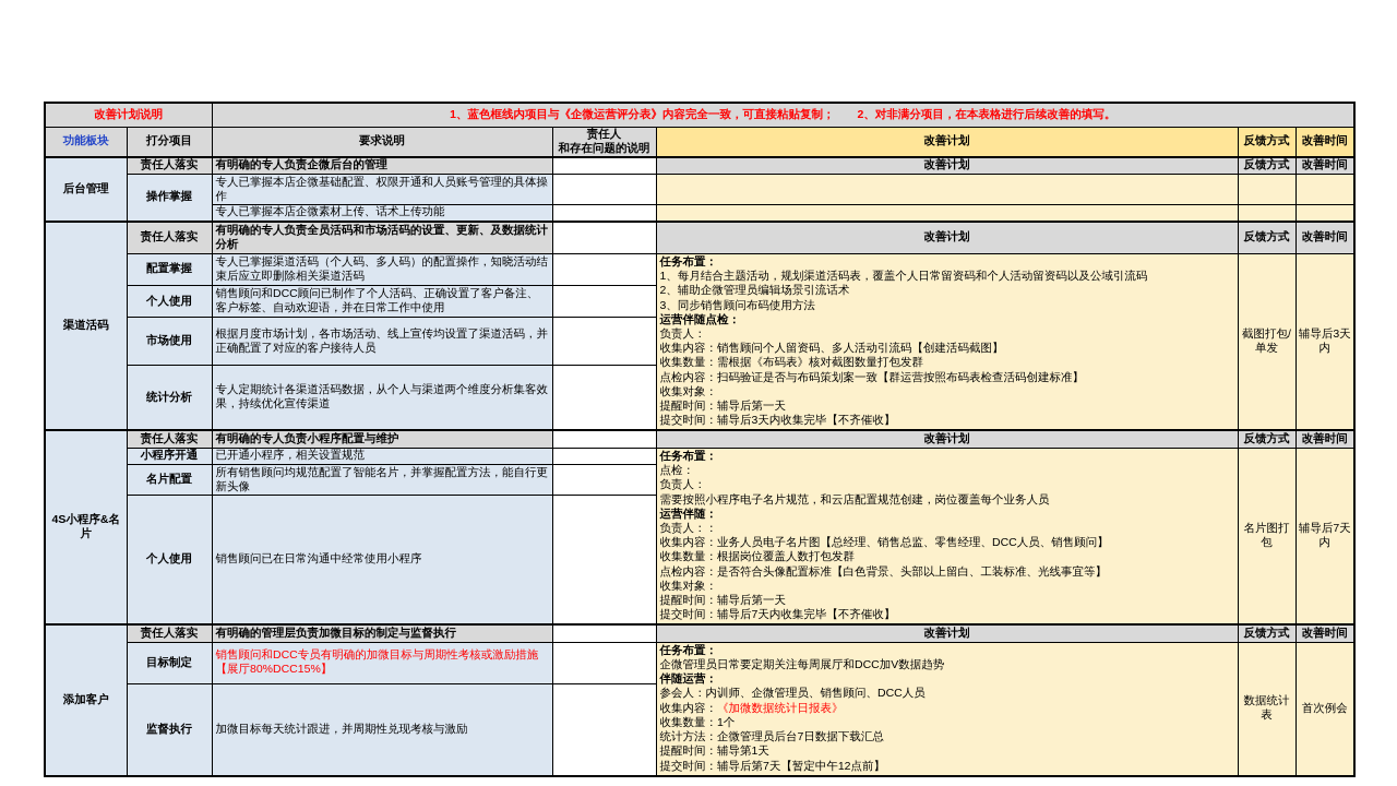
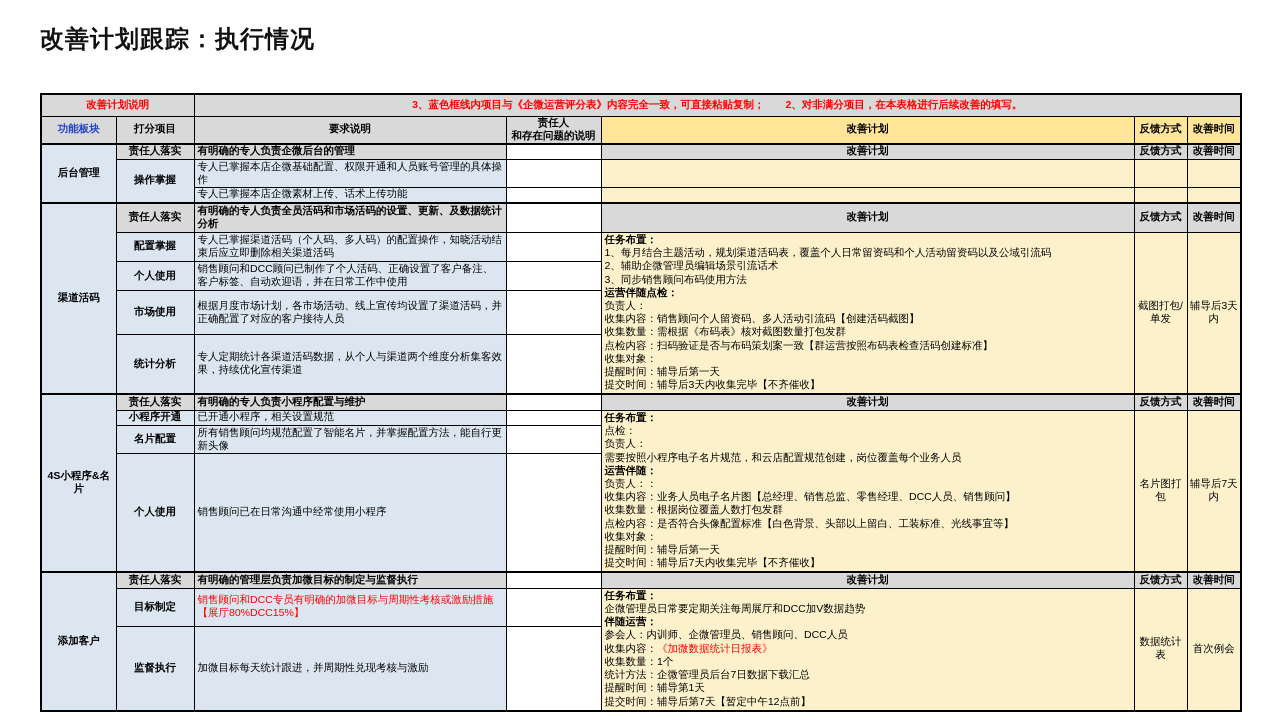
+ 改善计划跟踪：执行情况
- 改善计划说明	1、蓝色框线内项目与《企微运营评分表》内容完全一致，可直接粘贴复制； 2、对非满分项目，在本表格进行后续改善的填写。
+ 改善计划说明	3、蓝色框线内项目与《企微运营评分表》内容完全一致，可直接粘贴复制； 2、对非满分项目，在本表格进行后续改善的填写。
  功能板块	打分项目	要求说明	责任人 和存在问题的说明	改善计划	反馈方式	改善时间
  后台管理	责任人落实	有明确的专人负责企微后台的管理		改善计划	反馈方式	改善时间
  操作掌握	专人已掌握本店企微基础配置、权限开通和人员账号管理的具体操作
  专人已掌握本店企微素材上传、话术上传功能
  渠道活码	责任人落实	有明确的专人负责全员活码和市场活码的设置、更新、及数据统计分析		改善计划	反馈方式	改善时间
  配置掌握	专人已掌握渠道活码（个人码、多人码）的配置操作，知晓活动结束后应立即删除相关渠道活码		任务布置： 1、每月结合主题活动，规划渠道活码表，覆盖个人日常留资码和个人活动留资码以及公域引流码 2、辅助企微管理员编辑场景引流话术 3、同步销售顾问布码使用方法 运营伴随点检： 负责人： 收集内容：销售顾问个人留资码、多人活动引流码【创建活码截图】 收集数量：需根据《布码表》核对截图数量打包发群 点检内容：扫码验证是否与布码策划案一致【群运营按照布码表检查活码创建标准】 收集对象： 提醒时间：辅导后第一天 提交时间：辅导后3天内收集完毕【不齐催收】	截图打包/单发	辅导后3天内
  个人使用	销售顾问和DCC顾问已制作了个人活码、正确设置了客户备注、客户标签、自动欢迎语，并在日常工作中使用
  市场使用	根据月度市场计划，各市场活动、线上宣传均设置了渠道活码，并正确配置了对应的客户接待人员
  统计分析	专人定期统计各渠道活码数据，从个人与渠道两个维度分析集客效果，持续优化宣传渠道
  4S小程序&名片	责任人落实	有明确的专人负责小程序配置与维护		改善计划	反馈方式	改善时间
  小程序开通	已开通小程序，相关设置规范		任务布置： 点检： 负责人： 需要按照小程序电子名片规范，和云店配置规范创建，岗位覆盖每个业务人员 运营伴随： 负责人：： 收集内容：业务人员电子名片图【总经理、销售总监、零售经理、DCC人员、销售顾问】 收集数量：根据岗位覆盖人数打包发群 点检内容：是否符合头像配置标准【白色背景、头部以上留白、工装标准、光线事宜等】 收集对象： 提醒时间：辅导后第一天 提交时间：辅导后7天内收集完毕【不齐催收】	名片图打包	辅导后7天内
  名片配置	所有销售顾问均规范配置了智能名片，并掌握配置方法，能自行更新头像
  个人使用	销售顾问已在日常沟通中经常使用小程序
  添加客户	责任人落实	有明确的管理层负责加微目标的制定与监督执行		改善计划	反馈方式	改善时间
  目标制定	销售顾问和DCC专员有明确的加微目标与周期性考核或激励措施【展厅80%DCC15%】		任务布置： 企微管理员日常要定期关注每周展厅和DCC加V数据趋势 伴随运营： 参会人：内训师、企微管理员、销售顾问、DCC人员 收集内容：《加微数据统计日报表》 收集数量：1个 统计方法：企微管理员后台7日数据下载汇总 提醒时间：辅导第1天 提交时间：辅导后第7天【暂定中午12点前】	数据统计表	首次例会
  监督执行	加微目标每天统计跟进，并周期性兑现考核与激励
